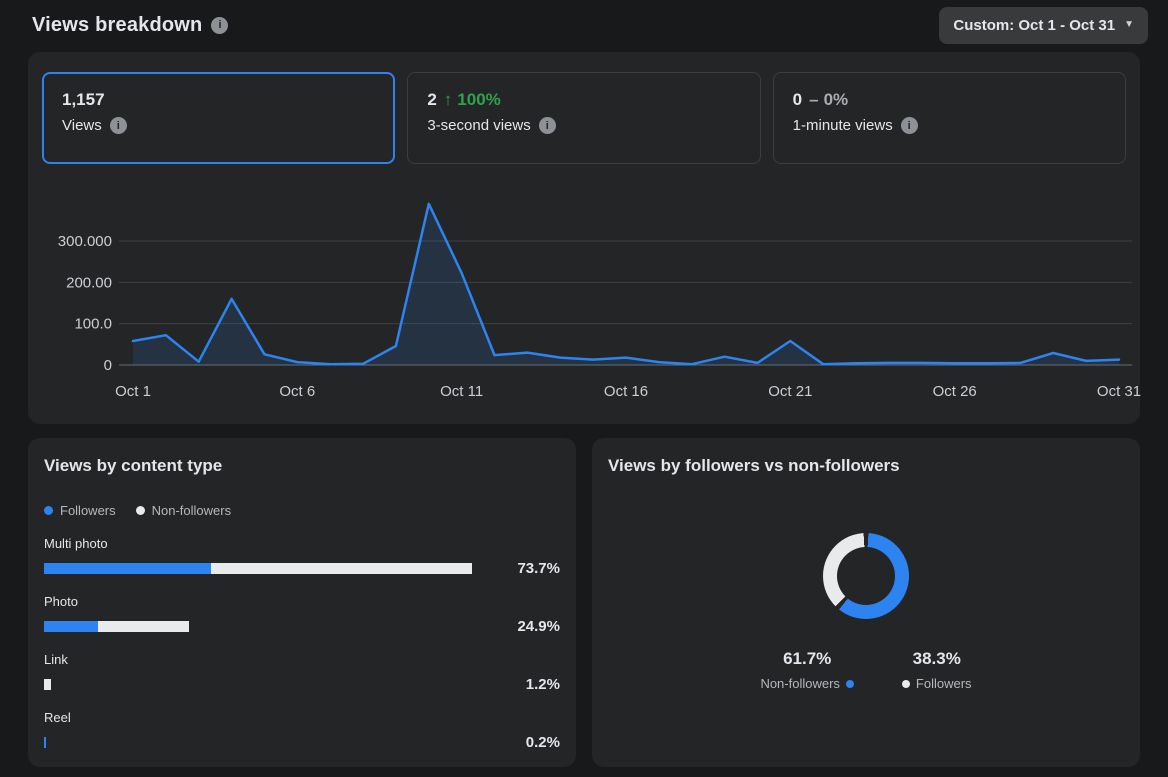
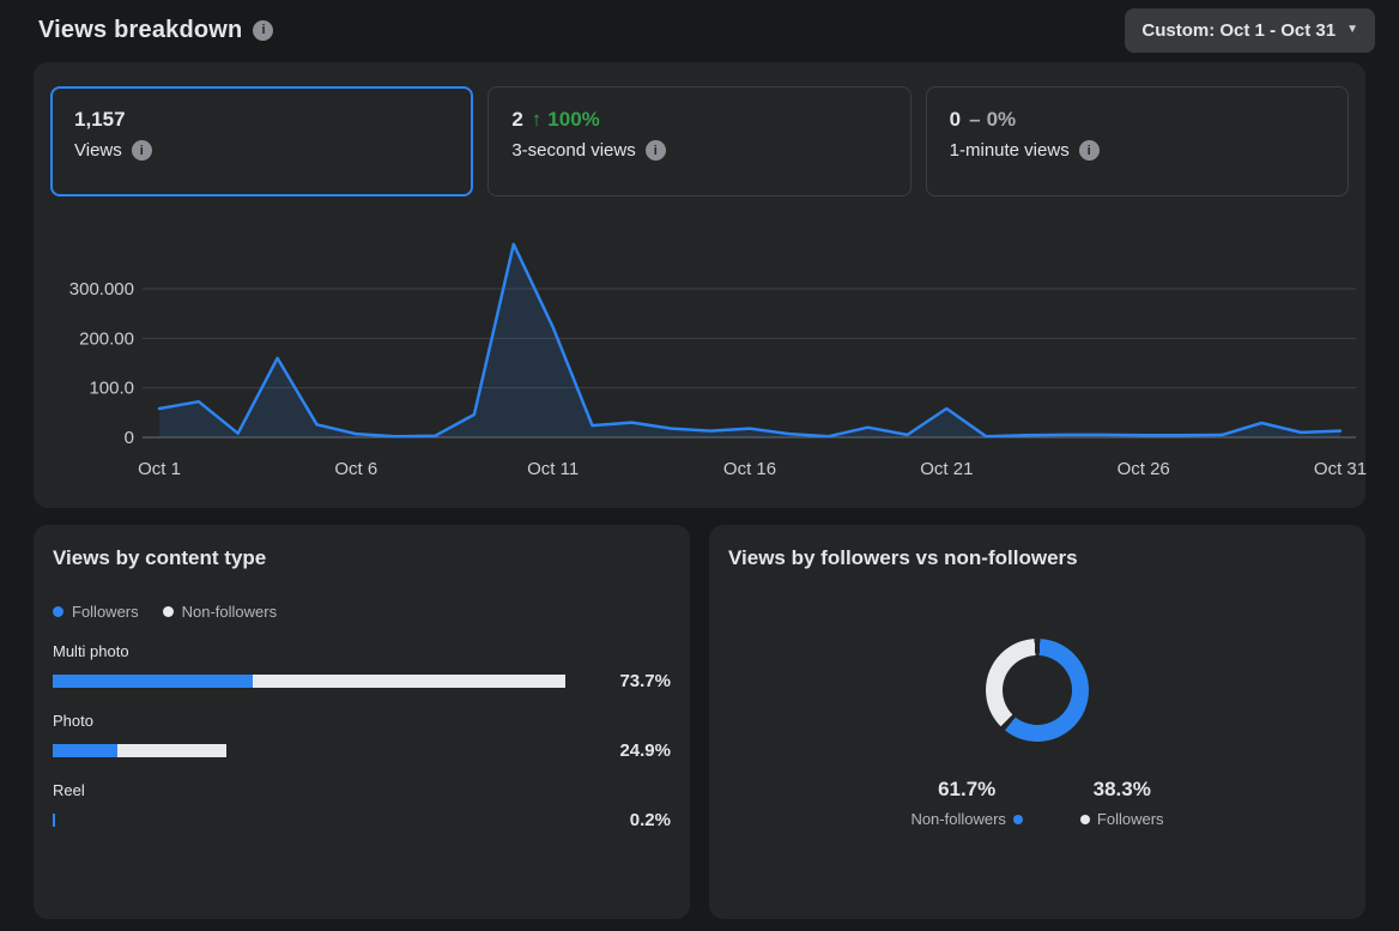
  Views breakdown
  i
  Custom: Oct 1 - Oct 31
  ▼
  1,157
  Views
  i
  2
  ↑
  100%
  3-second views
  i
  0
  –
  0%
  1-minute views
  i
  0
  100.0
  200.00
  300.000
  Oct 1
  Oct 6
  Oct 11
  Oct 16
  Oct 21
  Oct 26
  Oct 31
  Views by content type
  Followers
  Non-followers
  Multi photo
  73.7%
  Photo
  24.9%
- Link
- 1.2%
  Reel
  0.2%
  Views by followers vs non-followers
  61.7%
  Non-followers
  38.3%
  Followers
